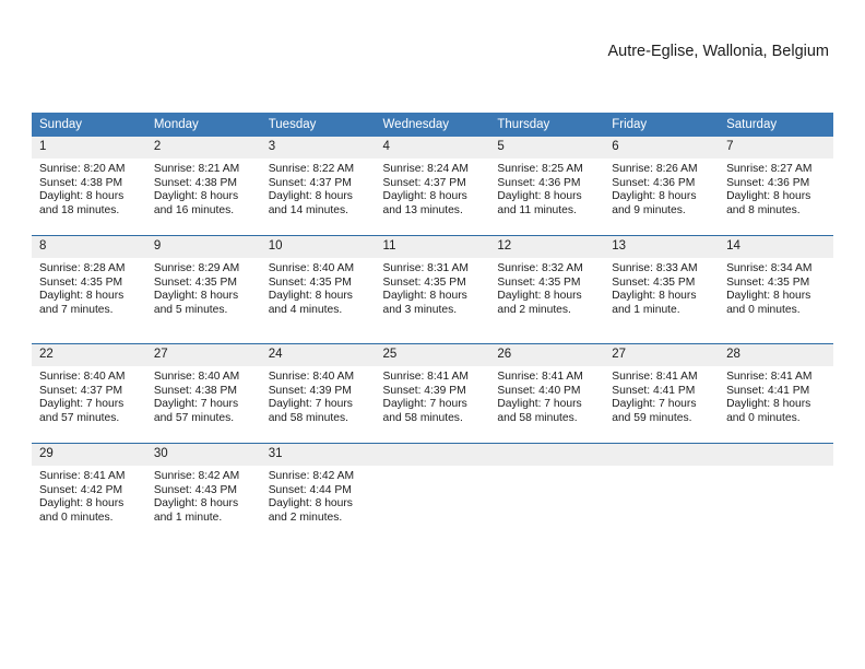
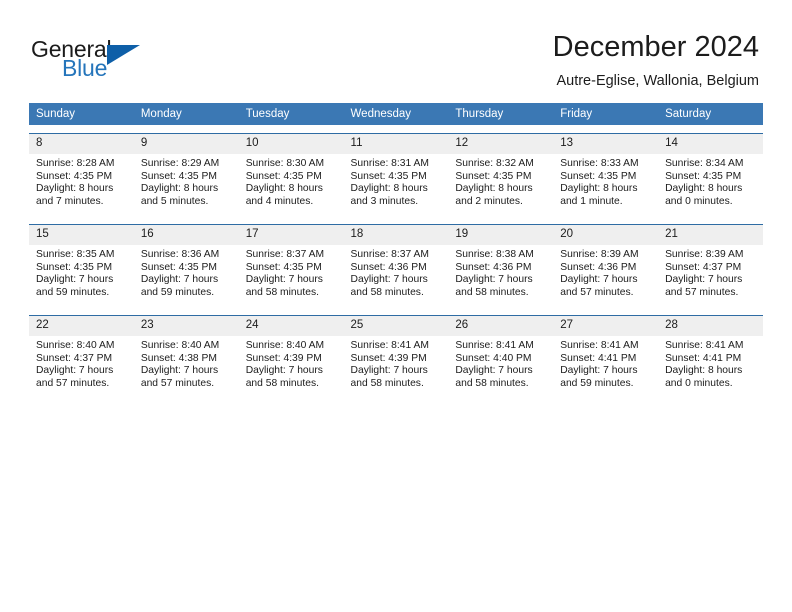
+ General
+ Blue
+ December 2024
  Autre-Eglise, Wallonia, Belgium
  Sunday	Monday	Tuesday	Wednesday	Thursday	Friday	Saturday
- 1Sunrise: 8:20 AMSunset: 4:38 PMDaylight: 8 hoursand 18 minutes.	2Sunrise: 8:21 AMSunset: 4:38 PMDaylight: 8 hoursand 16 minutes.	3Sunrise: 8:22 AMSunset: 4:37 PMDaylight: 8 hoursand 14 minutes.	4Sunrise: 8:24 AMSunset: 4:37 PMDaylight: 8 hoursand 13 minutes.	5Sunrise: 8:25 AMSunset: 4:36 PMDaylight: 8 hoursand 11 minutes.	6Sunrise: 8:26 AMSunset: 4:36 PMDaylight: 8 hoursand 9 minutes.	7Sunrise: 8:27 AMSunset: 4:36 PMDaylight: 8 hoursand 8 minutes.
- 8Sunrise: 8:28 AMSunset: 4:35 PMDaylight: 8 hoursand 7 minutes.	9Sunrise: 8:29 AMSunset: 4:35 PMDaylight: 8 hoursand 5 minutes.	10Sunrise: 8:40 AMSunset: 4:35 PMDaylight: 8 hoursand 4 minutes.	11Sunrise: 8:31 AMSunset: 4:35 PMDaylight: 8 hoursand 3 minutes.	12Sunrise: 8:32 AMSunset: 4:35 PMDaylight: 8 hoursand 2 minutes.	13Sunrise: 8:33 AMSunset: 4:35 PMDaylight: 8 hoursand 1 minute.	14Sunrise: 8:34 AMSunset: 4:35 PMDaylight: 8 hoursand 0 minutes.
+ 8Sunrise: 8:28 AMSunset: 4:35 PMDaylight: 8 hoursand 7 minutes.	9Sunrise: 8:29 AMSunset: 4:35 PMDaylight: 8 hoursand 5 minutes.	10Sunrise: 8:30 AMSunset: 4:35 PMDaylight: 8 hoursand 4 minutes.	11Sunrise: 8:31 AMSunset: 4:35 PMDaylight: 8 hoursand 3 minutes.	12Sunrise: 8:32 AMSunset: 4:35 PMDaylight: 8 hoursand 2 minutes.	13Sunrise: 8:33 AMSunset: 4:35 PMDaylight: 8 hoursand 1 minute.	14Sunrise: 8:34 AMSunset: 4:35 PMDaylight: 8 hoursand 0 minutes.
+ 15Sunrise: 8:35 AMSunset: 4:35 PMDaylight: 7 hoursand 59 minutes.	16Sunrise: 8:36 AMSunset: 4:35 PMDaylight: 7 hoursand 59 minutes.	17Sunrise: 8:37 AMSunset: 4:35 PMDaylight: 7 hoursand 58 minutes.	18Sunrise: 8:37 AMSunset: 4:36 PMDaylight: 7 hoursand 58 minutes.	19Sunrise: 8:38 AMSunset: 4:36 PMDaylight: 7 hoursand 58 minutes.	20Sunrise: 8:39 AMSunset: 4:36 PMDaylight: 7 hoursand 57 minutes.	21Sunrise: 8:39 AMSunset: 4:37 PMDaylight: 7 hoursand 57 minutes.
- 22Sunrise: 8:40 AMSunset: 4:37 PMDaylight: 7 hoursand 57 minutes.	27Sunrise: 8:40 AMSunset: 4:38 PMDaylight: 7 hoursand 57 minutes.	24Sunrise: 8:40 AMSunset: 4:39 PMDaylight: 7 hoursand 58 minutes.	25Sunrise: 8:41 AMSunset: 4:39 PMDaylight: 7 hoursand 58 minutes.	26Sunrise: 8:41 AMSunset: 4:40 PMDaylight: 7 hoursand 58 minutes.	27Sunrise: 8:41 AMSunset: 4:41 PMDaylight: 7 hoursand 59 minutes.	28Sunrise: 8:41 AMSunset: 4:41 PMDaylight: 8 hoursand 0 minutes.
+ 22Sunrise: 8:40 AMSunset: 4:37 PMDaylight: 7 hoursand 57 minutes.	23Sunrise: 8:40 AMSunset: 4:38 PMDaylight: 7 hoursand 57 minutes.	24Sunrise: 8:40 AMSunset: 4:39 PMDaylight: 7 hoursand 58 minutes.	25Sunrise: 8:41 AMSunset: 4:39 PMDaylight: 7 hoursand 58 minutes.	26Sunrise: 8:41 AMSunset: 4:40 PMDaylight: 7 hoursand 58 minutes.	27Sunrise: 8:41 AMSunset: 4:41 PMDaylight: 7 hoursand 59 minutes.	28Sunrise: 8:41 AMSunset: 4:41 PMDaylight: 8 hoursand 0 minutes.
- 29Sunrise: 8:41 AMSunset: 4:42 PMDaylight: 8 hoursand 0 minutes.	30Sunrise: 8:42 AMSunset: 4:43 PMDaylight: 8 hoursand 1 minute.	31Sunrise: 8:42 AMSunset: 4:44 PMDaylight: 8 hoursand 2 minutes.
